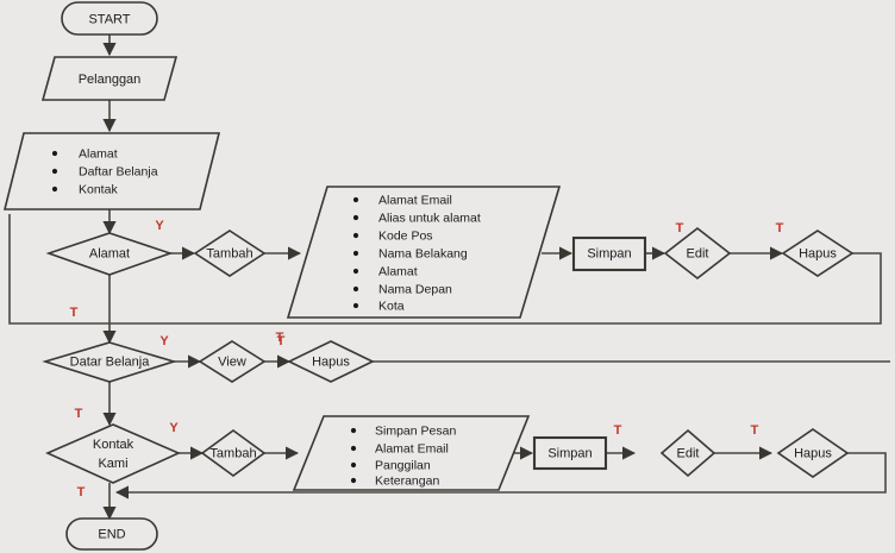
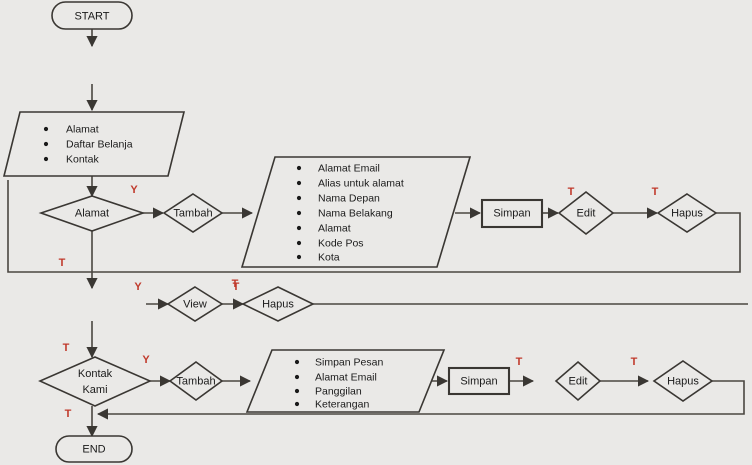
  START
- Pelanggan
  Alamat
  Daftar Belanja
  Kontak
  Alamat
  Tambah
  Alamat Email
  Alias untuk alamat
- Kode Pos
+ Nama Depan
  Nama Belakang
  Alamat
- Nama Depan
+ Kode Pos
  Kota
  Simpan
  Edit
  Hapus
- Datar Belanja
  View
  Hapus
  Kontak
  Kami
  Tambah
  Simpan Pesan
  Alamat Email
  Panggilan
  Keterangan
  Simpan
  Edit
  Hapus
  END
  Y
  T
  T
  T
  T
  Y
  T
  Y
  T
  T
  T
